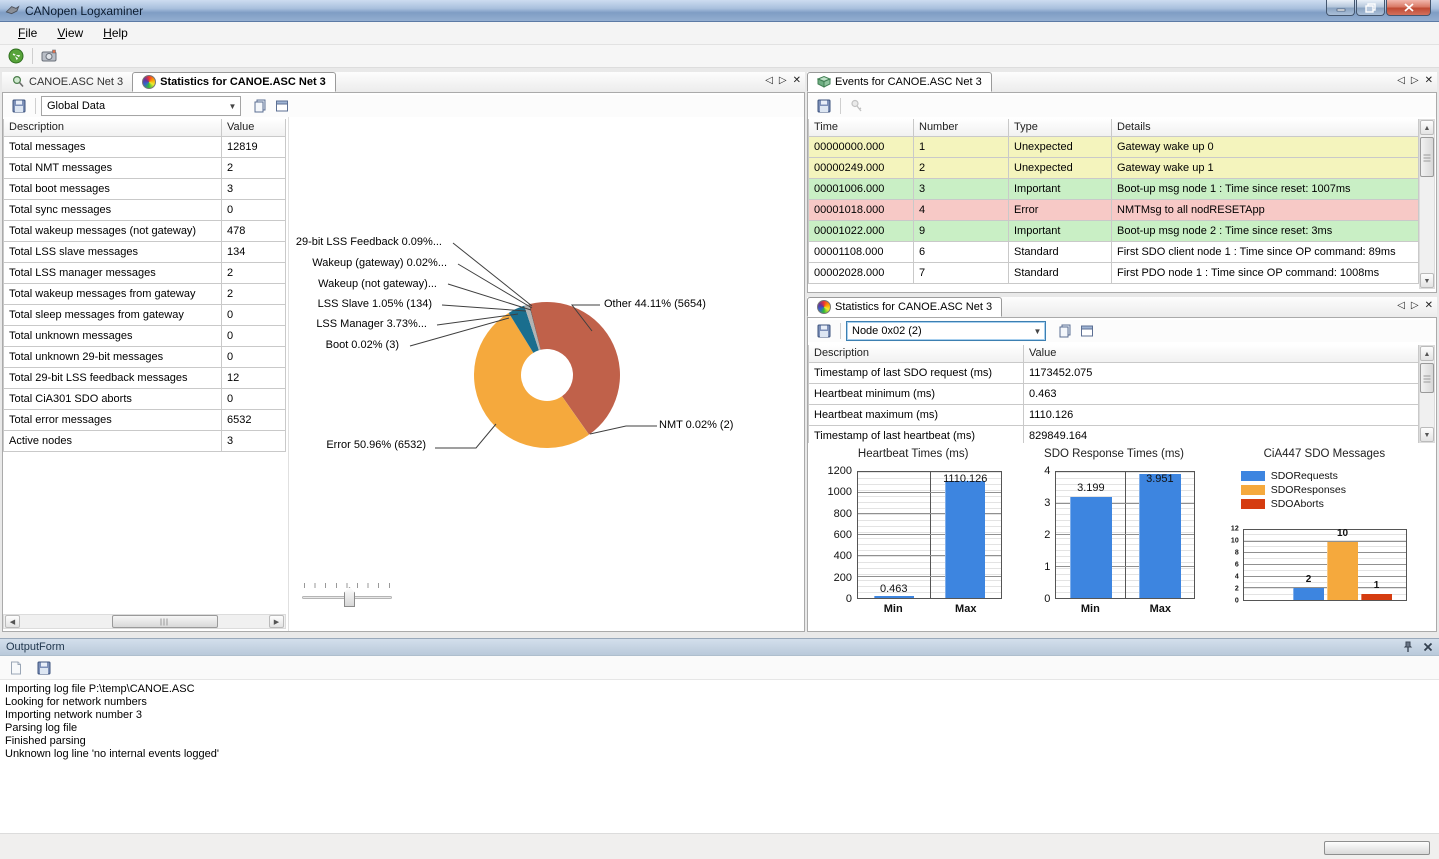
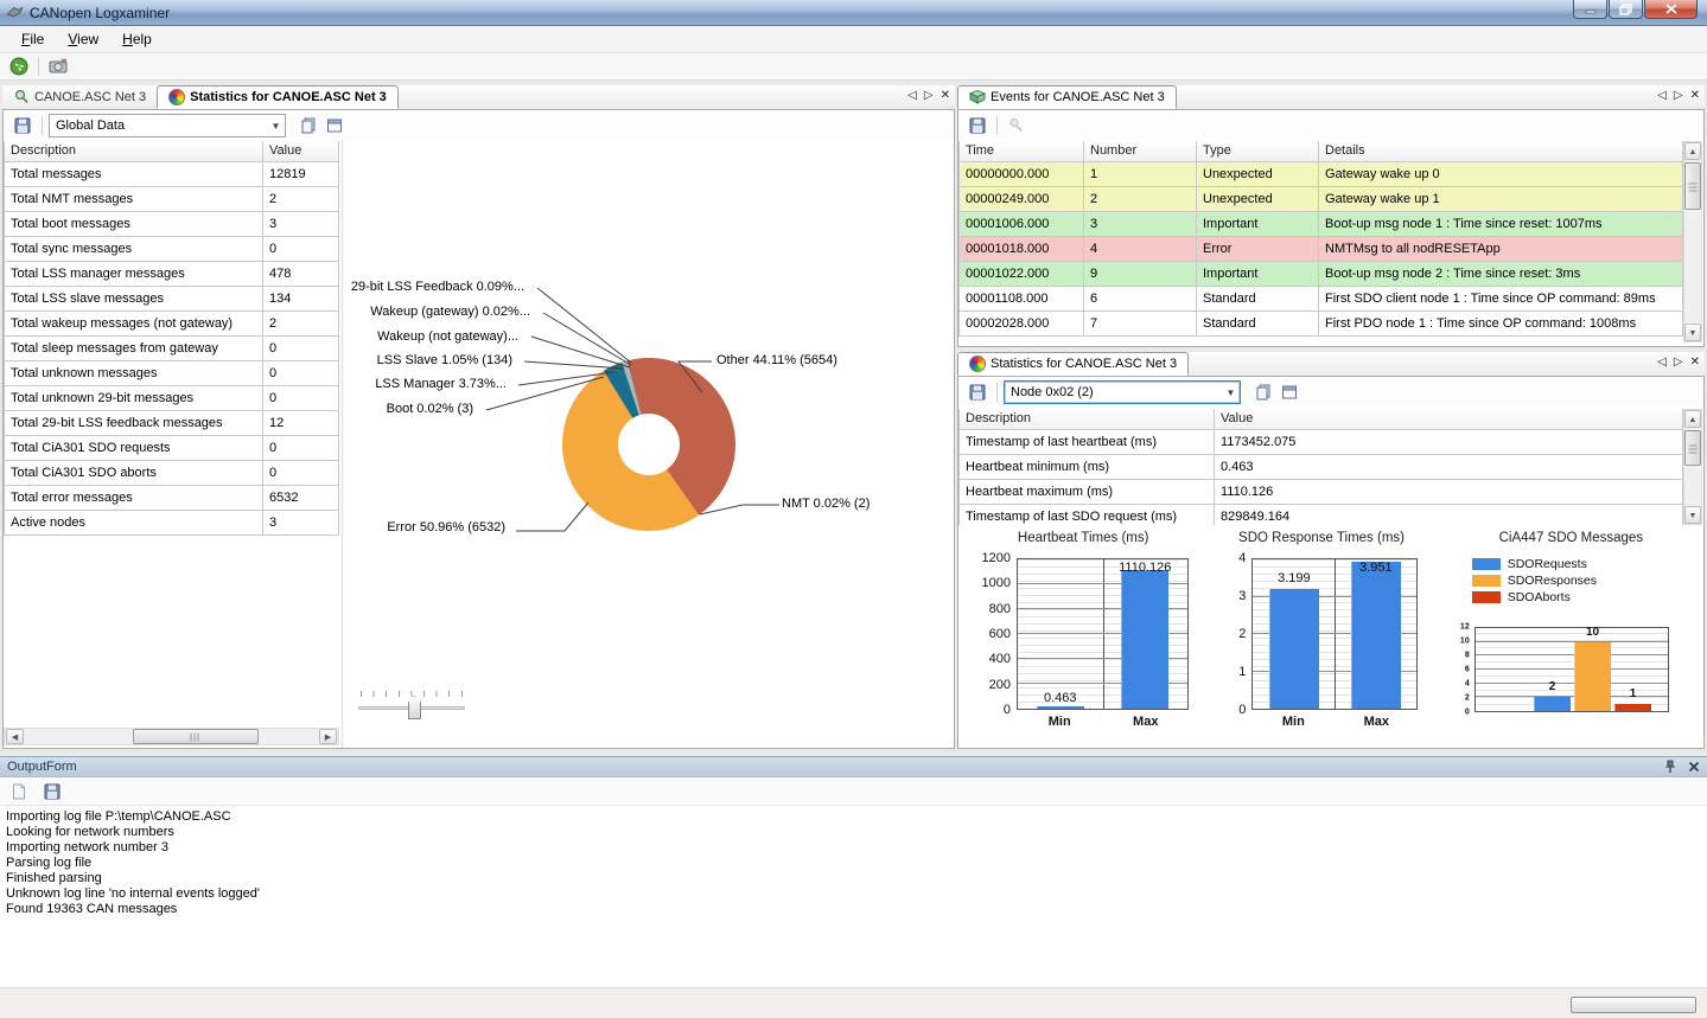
  CANopen Logxaminer
  File
  View
  Help
  CANOE.ASC Net 3
  Statistics for CANOE.ASC Net 3
  ◁
  ▷
  ✕
  Global Data
  ▼
  Description	Value
  Total messages	12819
  Total NMT messages	2
  Total boot messages	3
  Total sync messages	0
- Total wakeup messages (not gateway)	478
+ Total LSS manager messages	478
  Total LSS slave messages	134
- Total LSS manager messages	2
+ Total wakeup messages (not gateway)	2
- Total wakeup messages from gateway	2
  Total sleep messages from gateway	0
  Total unknown messages	0
  Total unknown 29-bit messages	0
  Total 29-bit LSS feedback messages	12
+ Total CiA301 SDO requests	0
  Total CiA301 SDO aborts	0
  Total error messages	6532
  Active nodes	3
  29-bit LSS Feedback 0.09%...
  Wakeup (gateway) 0.02%...
  Wakeup (not gateway)...
  LSS Slave 1.05% (134)
  LSS Manager 3.73%...
  Boot 0.02% (3)
  Other 44.11% (5654)
  NMT 0.02% (2)
  Error 50.96% (6532)
  Events for CANOE.ASC Net 3
  ◁
  ▷
  ✕
  Time	Number	Type	Details
  00000000.000	1	Unexpected	Gateway wake up 0
  00000249.000	2	Unexpected	Gateway wake up 1
  00001006.000	3	Important	Boot-up msg node 1 : Time since reset: 1007ms
  00001018.000	4	Error	NMTMsg to all nodRESETApp
  00001022.000	9	Important	Boot-up msg node 2 : Time since reset: 3ms
  00001108.000	6	Standard	First SDO client node 1 : Time since OP command: 89ms
  00002028.000	7	Standard	First PDO node 1 : Time since OP command: 1008ms
  Statistics for CANOE.ASC Net 3
  ◁
  ▷
  ✕
  Node 0x02 (2)
  ▼
  Description	Value
- Timestamp of last SDO request (ms)	1173452.075
+ Timestamp of last heartbeat (ms)	1173452.075
  Heartbeat minimum (ms)	0.463
  Heartbeat maximum (ms)	1110.126
- Timestamp of last heartbeat (ms)	829849.164
+ Timestamp of last SDO request (ms)	829849.164
  Heartbeat Times (ms)
  0
  200
  400
  600
  800
  1000
  1200
  0.463
  1110.126
  Min
  Max
  SDO Response Times (ms)
  0
  1
  2
  3
  4
  3.199
  3.951
  Min
  Max
  CiA447 SDO Messages
  SDORequests
  SDOResponses
  SDOAborts
  2
  10
  1
  OutputForm
  Importing log file P:\temp\CANOE.ASC
  Looking for network numbers
  Importing network number 3
  Parsing log file
  Finished parsing
  Unknown log line 'no internal events logged'
+ Found 19363 CAN messages
